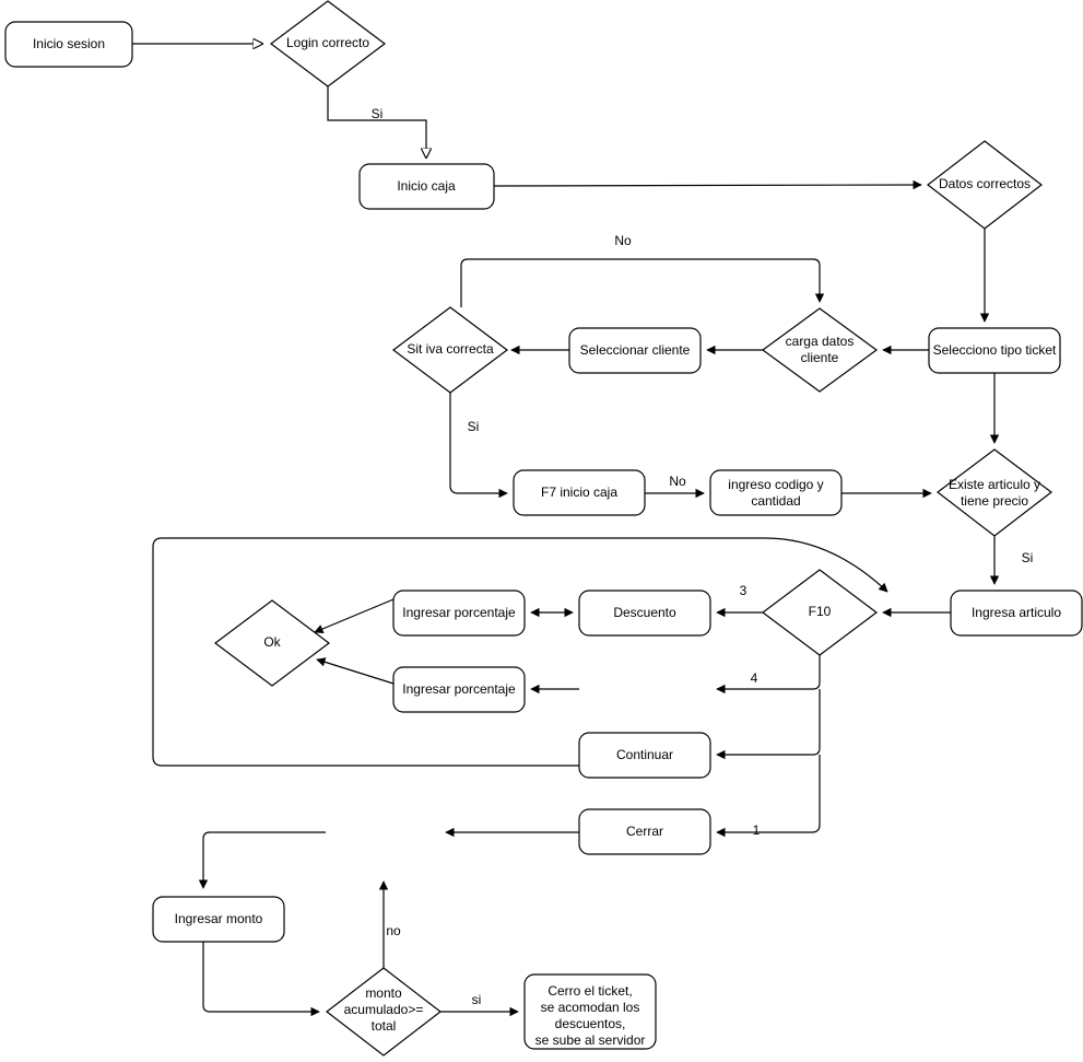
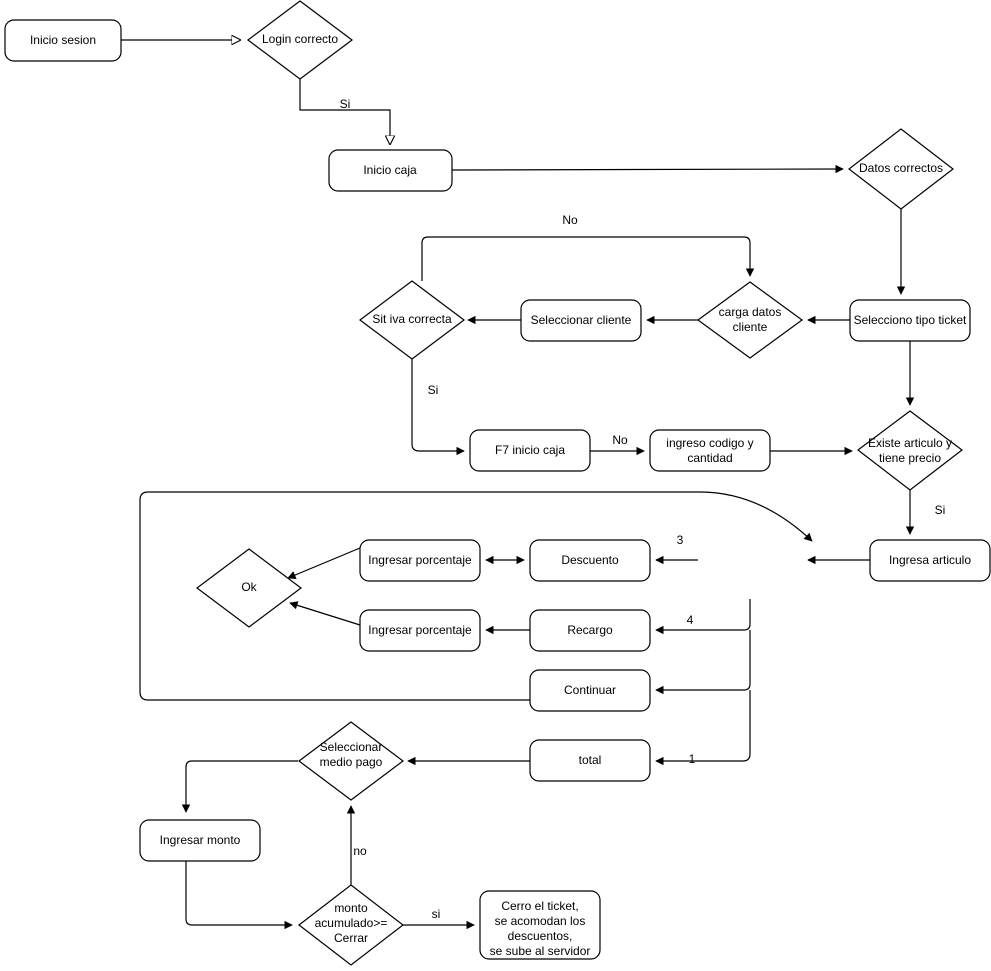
  Si
  No
  Si
  No
  Si
  3
  4
  1
  no
  si
  Inicio sesion
  Login correcto
  Inicio caja
  Datos correctos
  Selecciono tipo ticket
  carga datos
  cliente
  Seleccionar cliente
  Sit iva correcta
  F7 inicio caja
  ingreso codigo y
  cantidad
  Existe articulo y
  tiene precio
  Ingresa articulo
- F10
  Descuento
  Ingresar porcentaje
+ Recargo
  Ingresar porcentaje
  Ok
  Continuar
- Cerrar
+ total
+ Seleccionar
+ medio pago
  Ingresar monto
  monto
  acumulado>=
- total
+ Cerrar
  Cerro el ticket,
  se acomodan los
  descuentos,
  se sube al servidor
